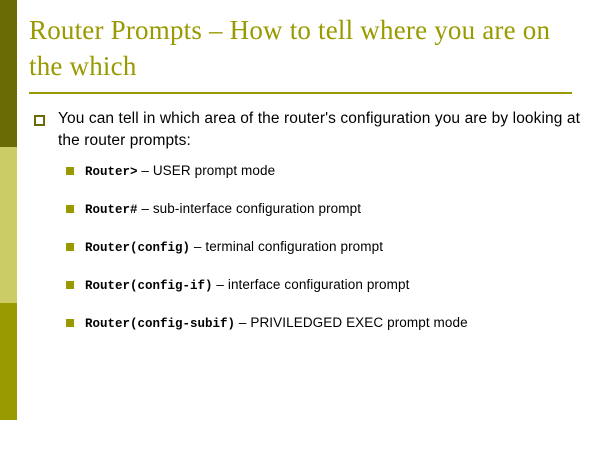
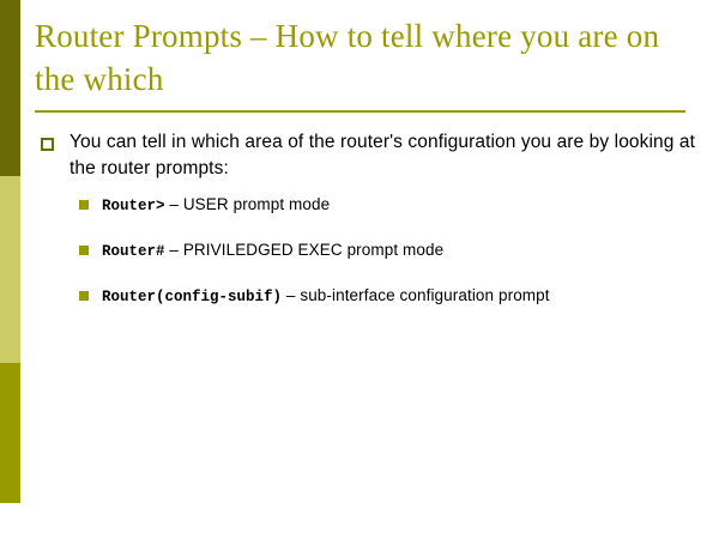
  Router Prompts – How to tell where you are on the which
  You can tell in which area of the router's configuration you are by looking at the router prompts:
  Router> – USER prompt mode
- Router# – sub-interface configuration prompt
+ Router# – PRIVILEDGED EXEC prompt mode
- Router(config) – terminal configuration prompt
- Router(config-if) – interface configuration prompt
- Router(config-subif) – PRIVILEDGED EXEC prompt mode
+ Router(config-subif) – sub-interface configuration prompt
